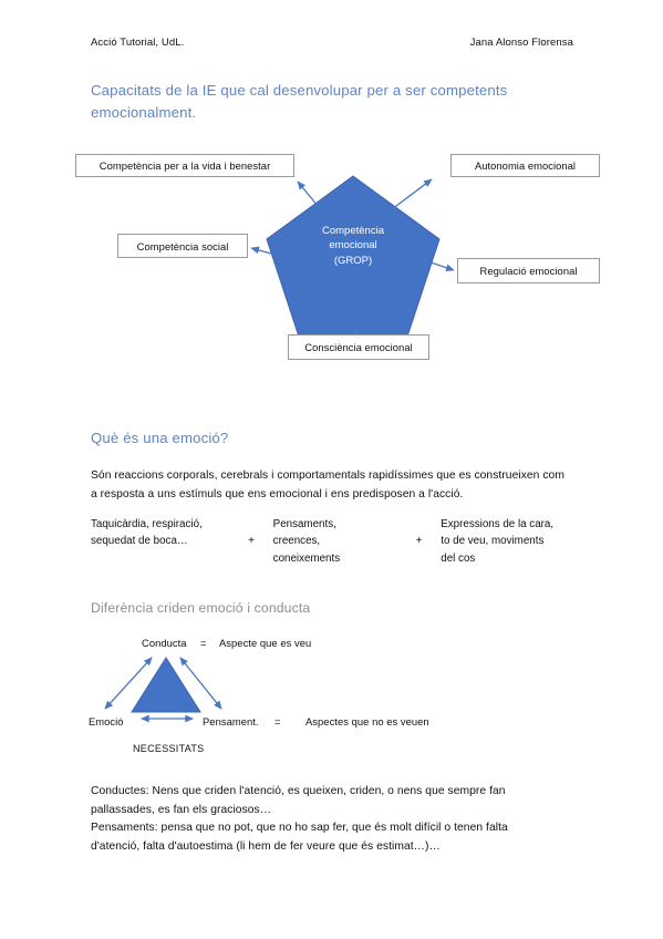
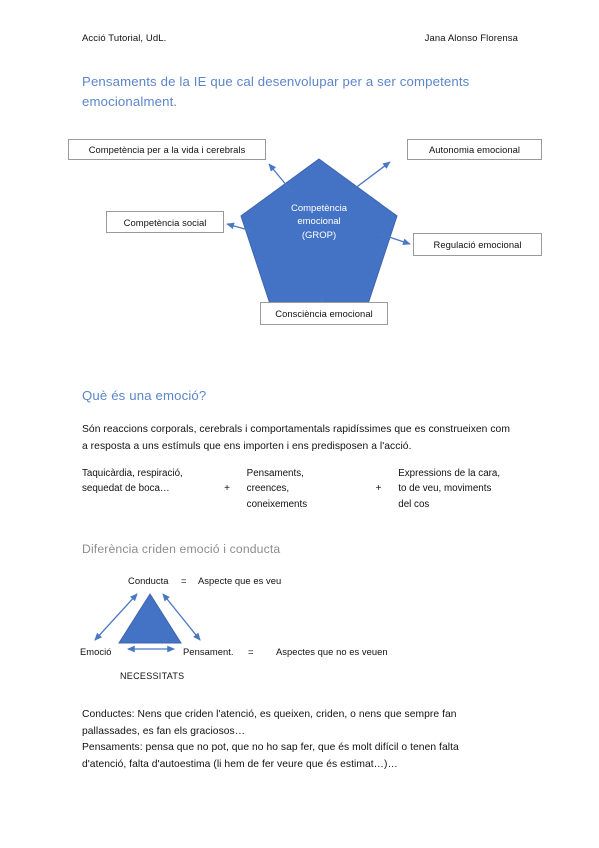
  Acció Tutorial, UdL.
  Jana Alonso Florensa
- Capacitats de la IE que cal desenvolupar per a ser competents emocionalment.
+ Pensaments de la IE que cal desenvolupar per a ser competents emocionalment.
  Competència
  emocional
  (GROP)
- Competència per a la vida i benestar
+ Competència per a la vida i cerebrals
  Autonomia emocional
  Competència social
  Regulació emocional
  Consciència emocional
  Què és una emoció?
- Són reaccions corporals, cerebrals i comportamentals rapidíssimes que es construeixen com a resposta a uns estímuls que ens emocional i ens predisposen a l'acció.
+ Són reaccions corporals, cerebrals i comportamentals rapidíssimes que es construeixen com a resposta a uns estímuls que ens importen i ens predisposen a l'acció.
  Taquicàrdia, respiració,
  sequedat de boca…
  +
  Pensaments,
  creences,
  coneixements
  +
  Expressions de la cara,
  to de veu, moviments
  del cos
  Diferència criden emoció i conducta
  Conducta
  =
  Aspecte que es veu
  Emoció
  Pensament.
  =
  Aspectes que no es veuen
  NECESSITATS
  Conductes: Nens que criden l'atenció, es queixen, criden, o nens que sempre fan pallassades, es fan els graciosos…
  Pensaments: pensa que no pot, que no ho sap fer, que és molt difícil o tenen falta d'atenció, falta d'autoestima (li hem de fer veure que és estimat…)…
